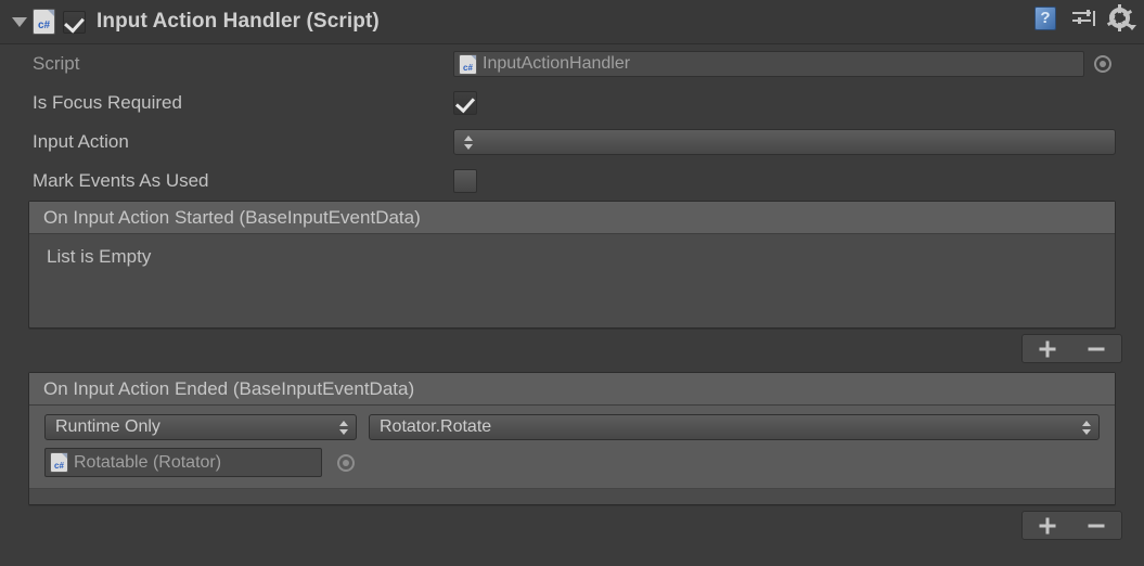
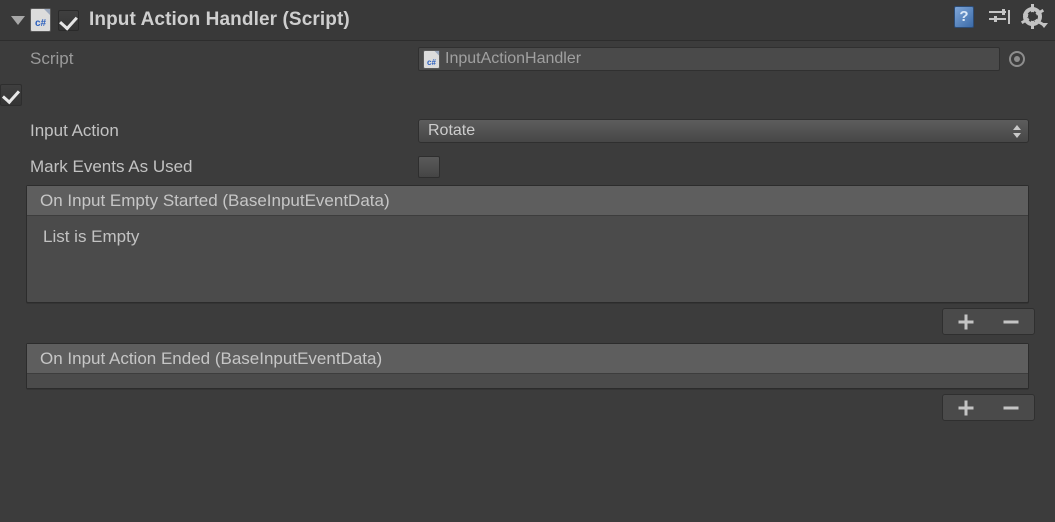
  Input Action Handler (Script)
  Script
  InputActionHandler
- Is Focus Required
  Input Action
+ Rotate
  Mark Events As Used
- On Input Action Started (BaseInputEventData)
+ On Input Empty Started (BaseInputEventData)
  List is Empty
  On Input Action Ended (BaseInputEventData)
- Runtime Only
- Rotator.Rotate
- Rotatable (Rotator)
